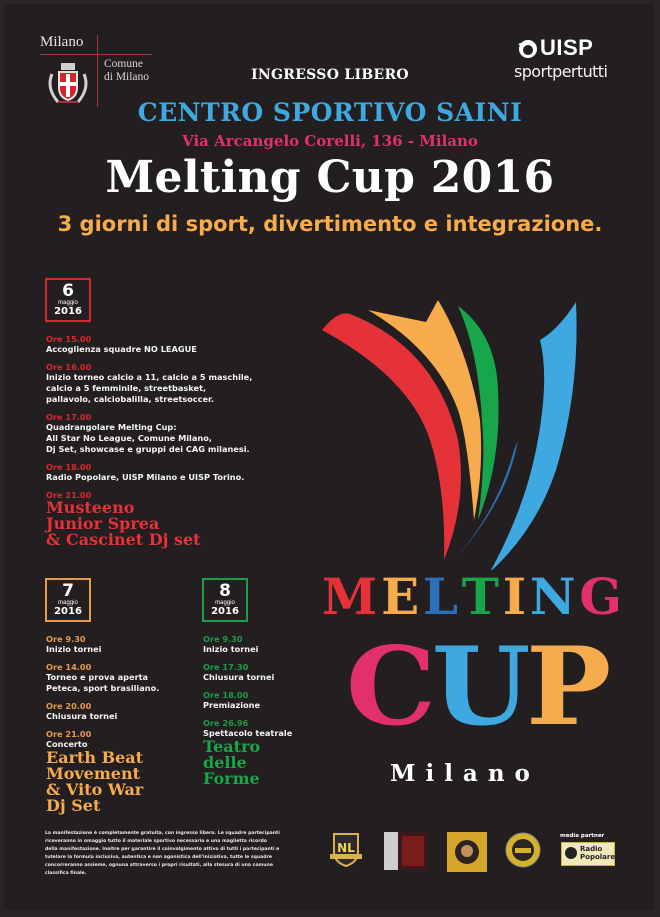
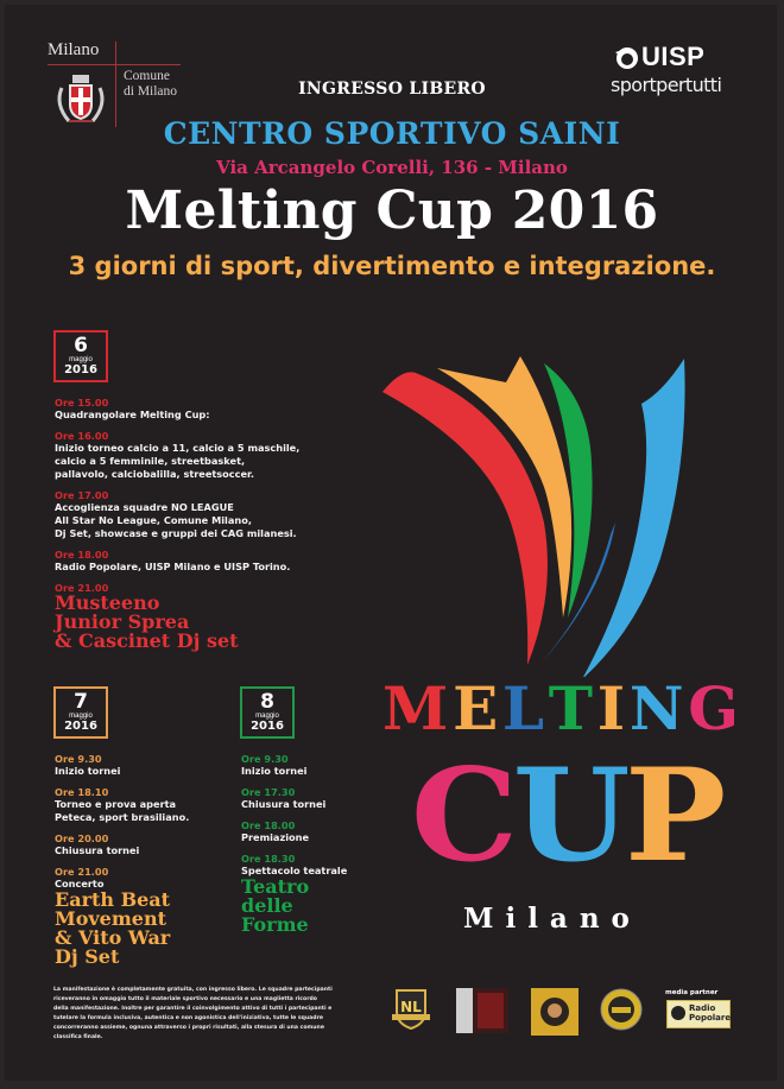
  Milano
  Comune
  di Milano
  UISP
  sportpertutti
  INGRESSO LIBERO
  CENTRO SPORTIVO SAINI
  Via Arcangelo Corelli, 136 - Milano
  Melting Cup 2016
  3 giorni di sport, divertimento e integrazione.
  6
  2016
  Ore 15.00
- Accoglienza squadre NO LEAGUE
+ Quadrangolare Melting Cup:
  Ore 16.00
  Inizio torneo calcio a 11, calcio a 5 maschile,
  calcio a 5 femminile, streetbasket,
  pallavolo, calciobalilla, streetsoccer.
  Ore 17.00
- Quadrangolare Melting Cup:
+ Accoglienza squadre NO LEAGUE
  All Star No League, Comune Milano,
  Dj Set, showcase e gruppi dei CAG milanesi.
  Ore 18.00
  Radio Popolare, UISP Milano e UISP Torino.
  Ore 21.00
  Musteeno
  Junior Sprea
  & Cascinet Dj set
  7
  2016
  Ore 9.30
  Inizio tornei
- Ore 14.00
+ Ore 18.10
  Torneo e prova aperta
  Peteca, sport brasiliano.
  Ore 20.00
  Chiusura tornei
  Ore 21.00
  Concerto
  Earth Beat
  Movement
  & Vito War
  Dj Set
  8
  2016
  Ore 9.30
  Inizio tornei
  Ore 17.30
  Chiusura tornei
  Ore 18.00
  Premiazione
- Ore 26.96
+ Ore 18.30
  Spettacolo teatrale
  Teatro
  delle
  Forme
  M
  E
  L
  T
  I
  N
  G
  C
  U
  P
  Milano
  NL
  Radio
  Popolare
